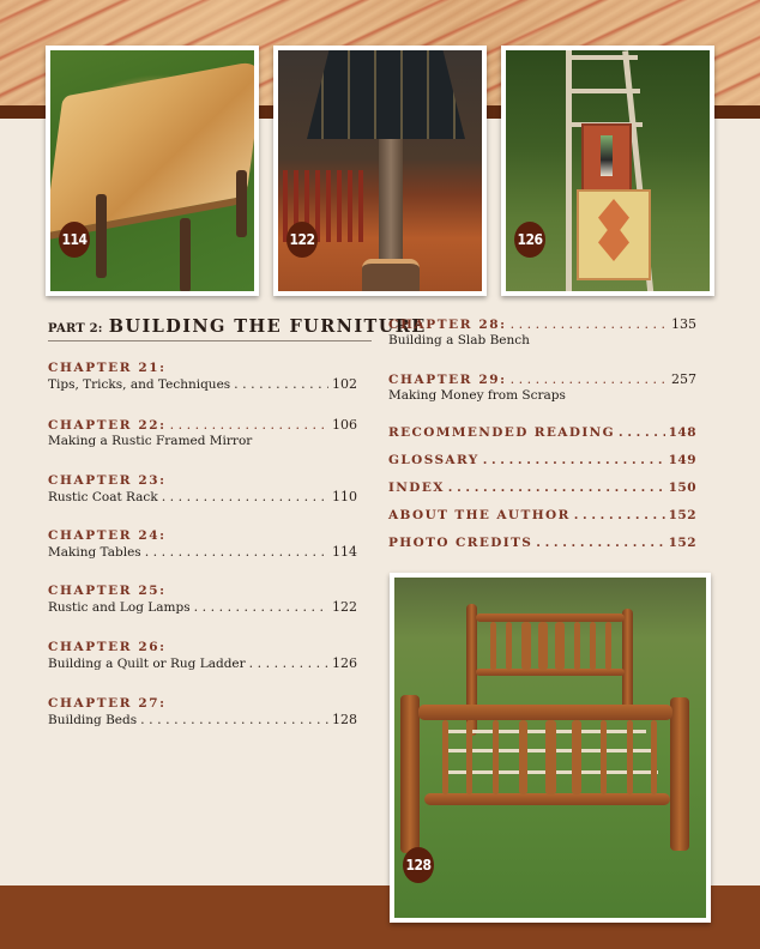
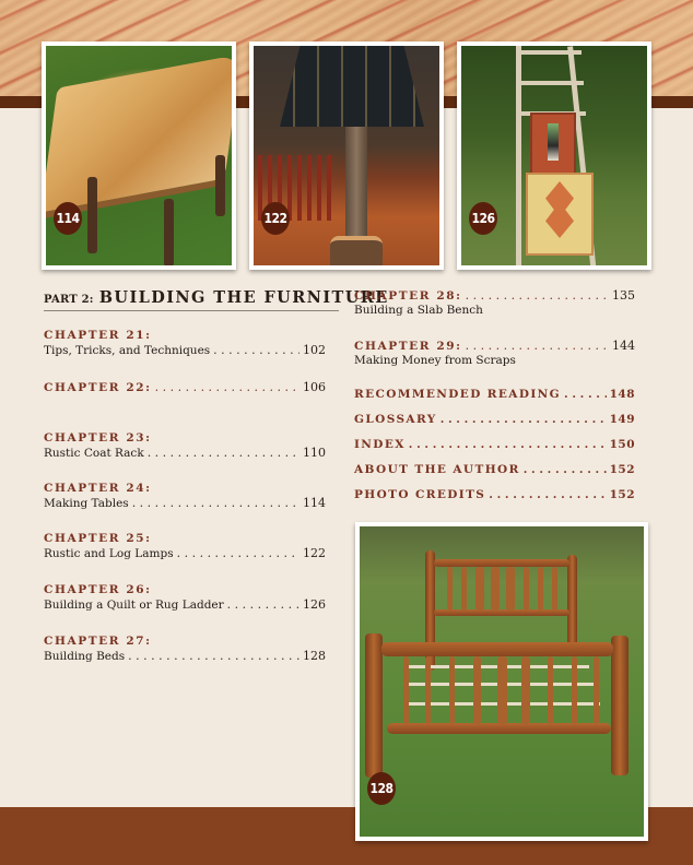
  114
  122
  126
  128
  PART 2: BUILDING THE FURNITURE
  CHAPTER 21:
  Tips, Tricks, and Techniques
  102
  CHAPTER 22:
  106
- Making a Rustic Framed Mirror
  CHAPTER 23:
  Rustic Coat Rack
  110
  CHAPTER 24:
  Making Tables
  114
  CHAPTER 25:
  Rustic and Log Lamps
  122
  CHAPTER 26:
  Building a Quilt or Rug Ladder
  126
  CHAPTER 27:
  Building Beds
  128
  CHAPTER 28:
  135
  Building a Slab Bench
  CHAPTER 29:
- 257
+ 144
  Making Money from Scraps
  RECOMMENDED READING
  148
  GLOSSARY
  149
  INDEX
  150
  ABOUT THE AUTHOR
  152
  PHOTO CREDITS
  152
